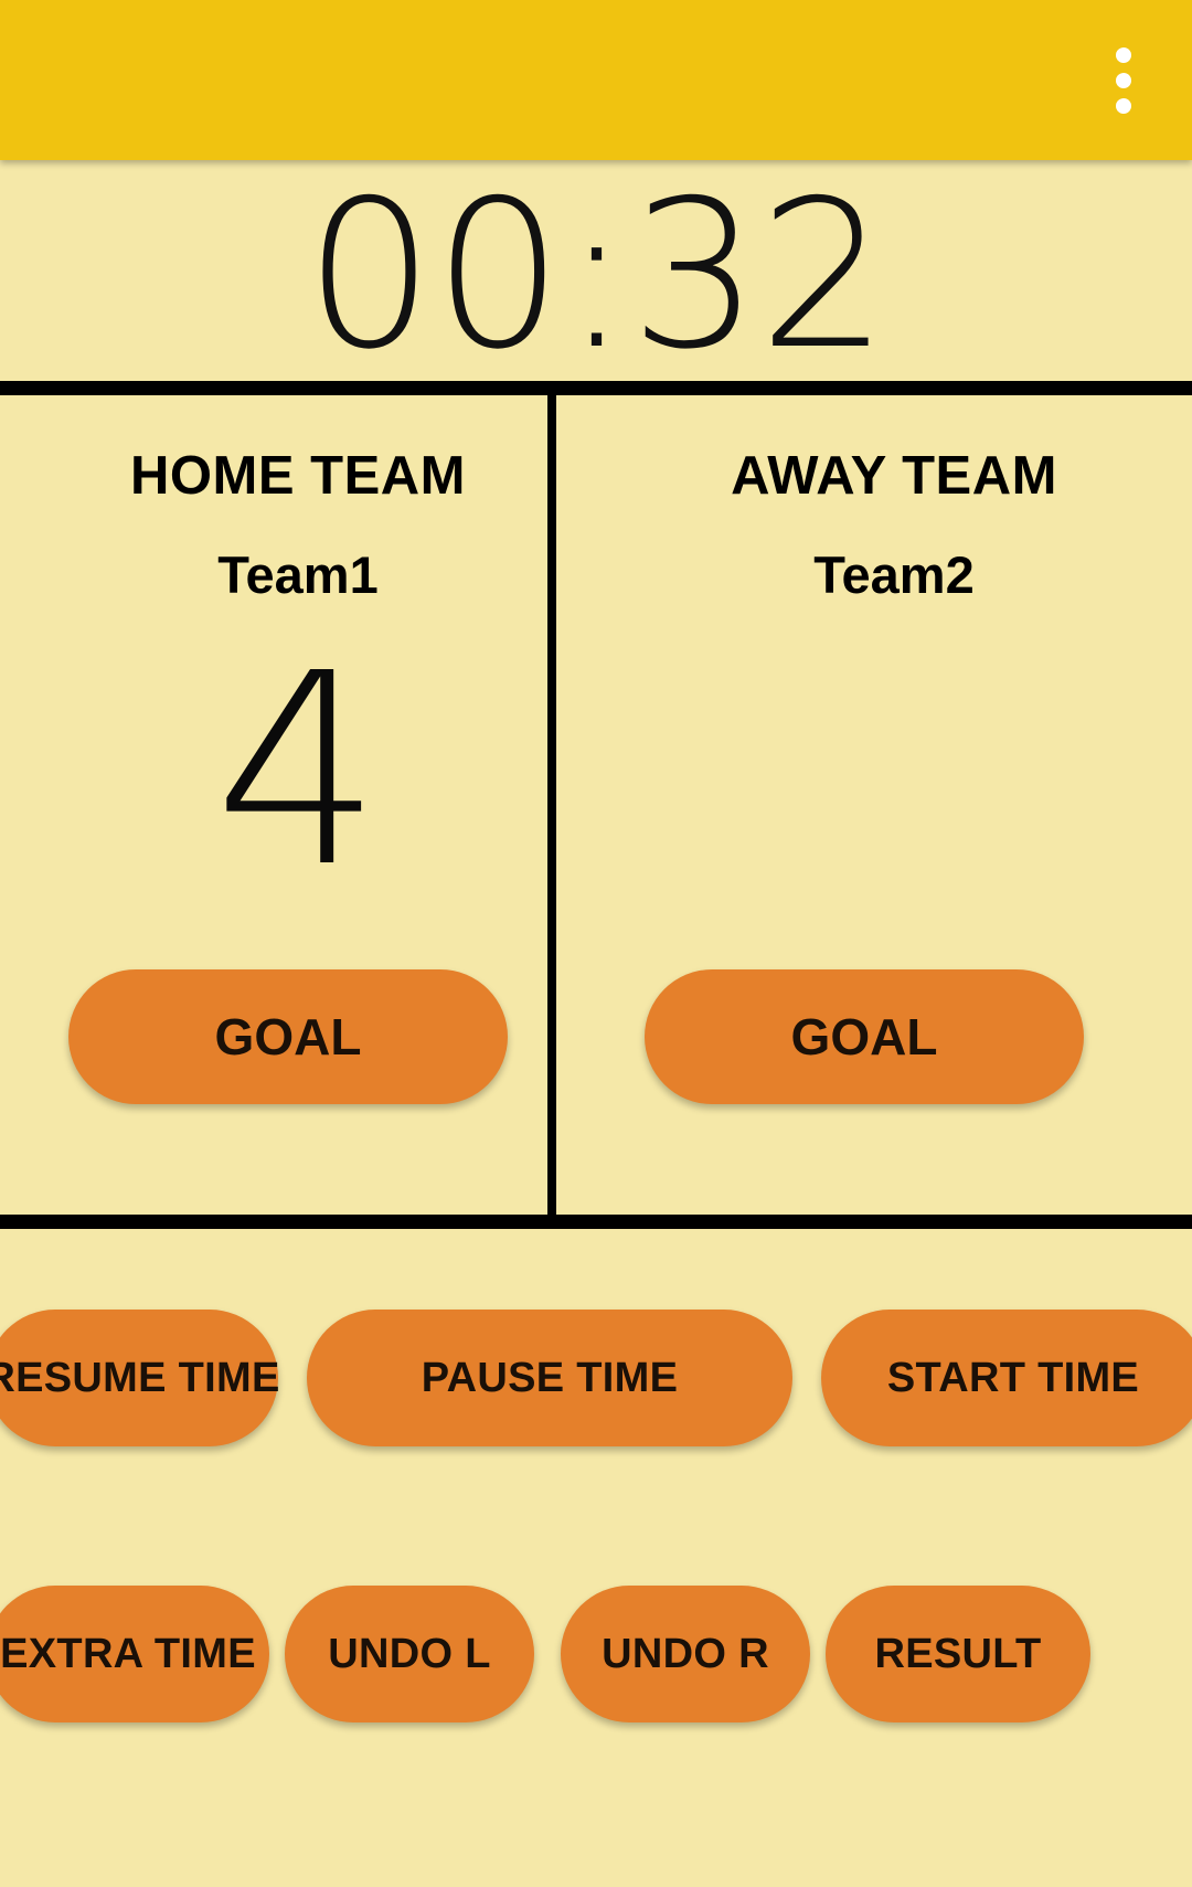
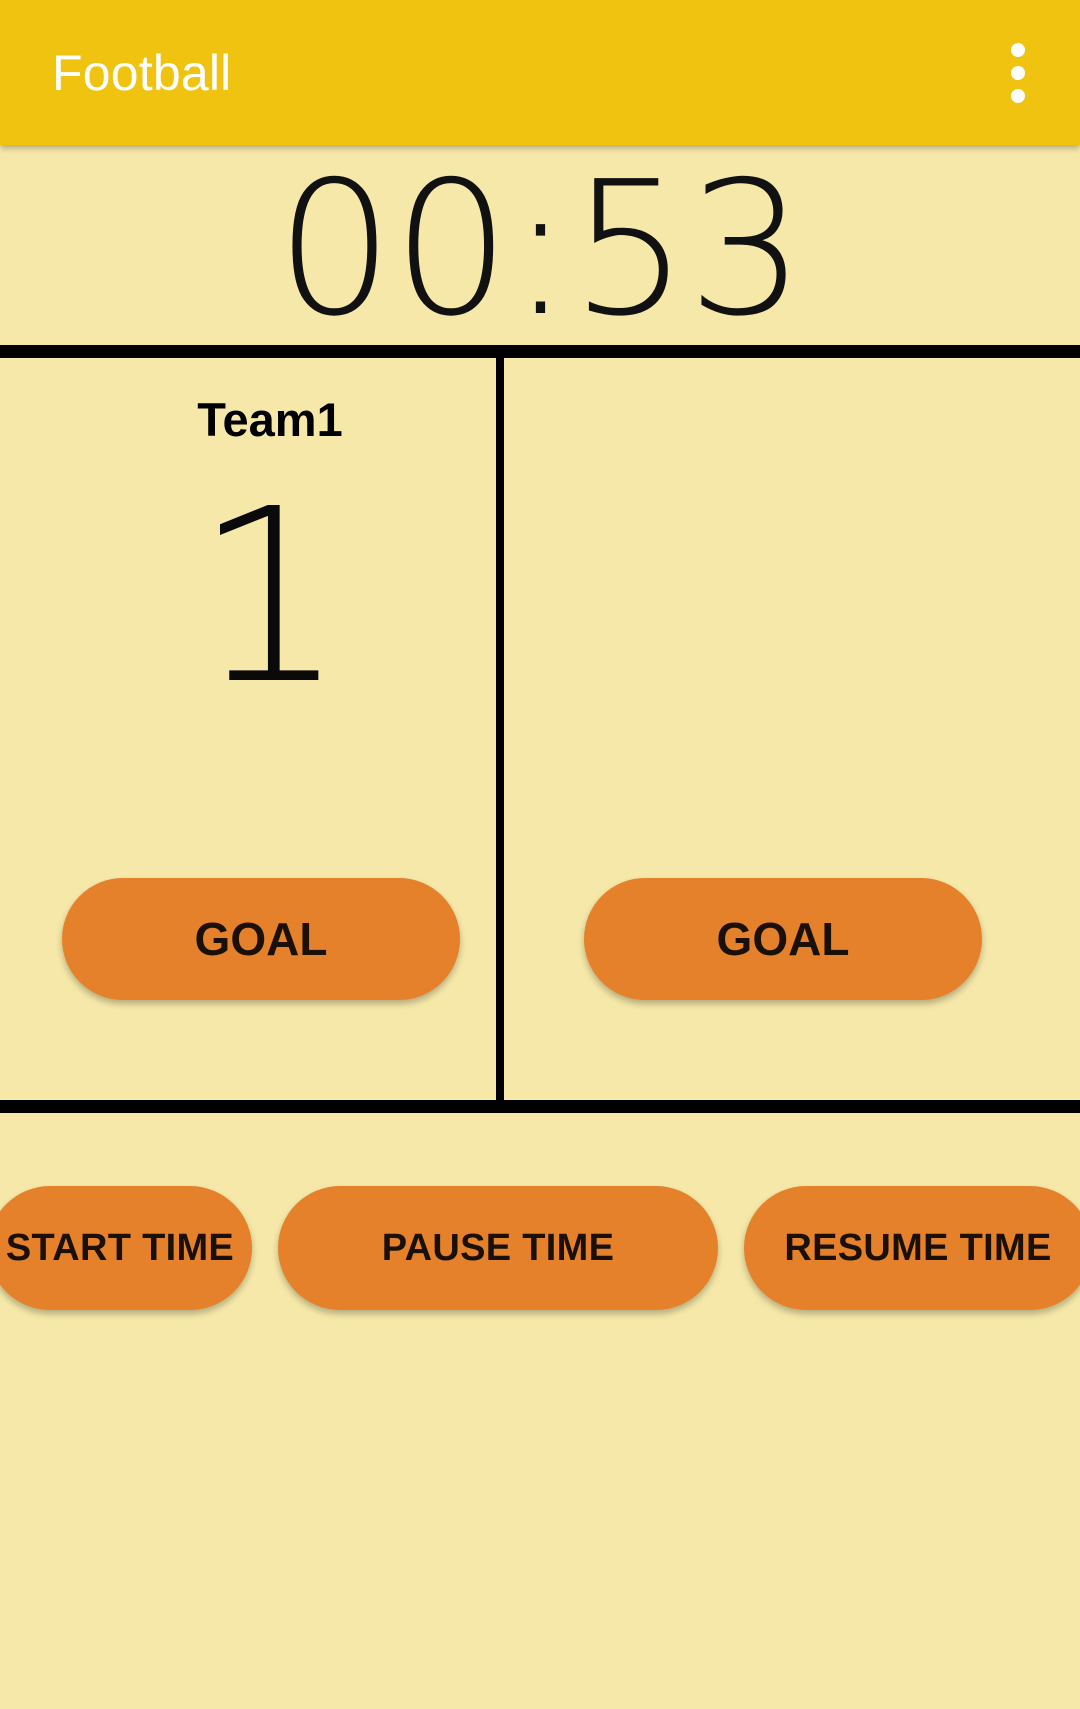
+ Football
- 00:32
+ 00:53
- HOME TEAM
  Team1
- 4
+ 1
  GOAL
- AWAY TEAM
- Team2
  GOAL
- RESUME TIME
+ START TIME
  PAUSE TIME
- START TIME
+ RESUME TIME
- EXTRA TIME
- UNDO L
- UNDO R
- RESULT
